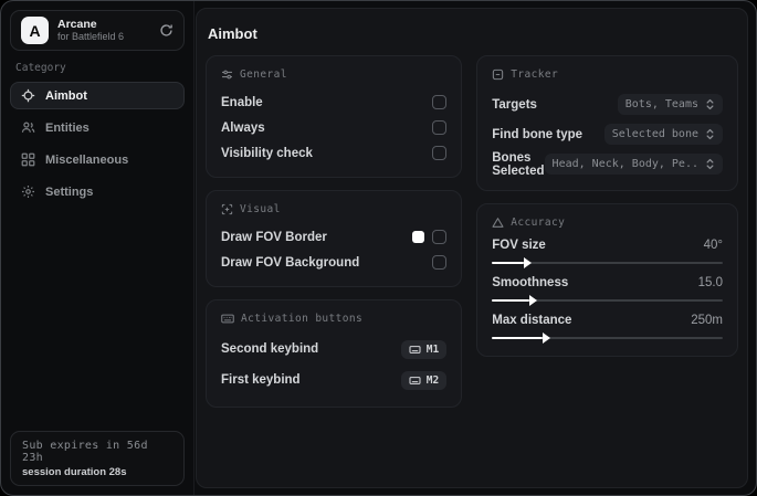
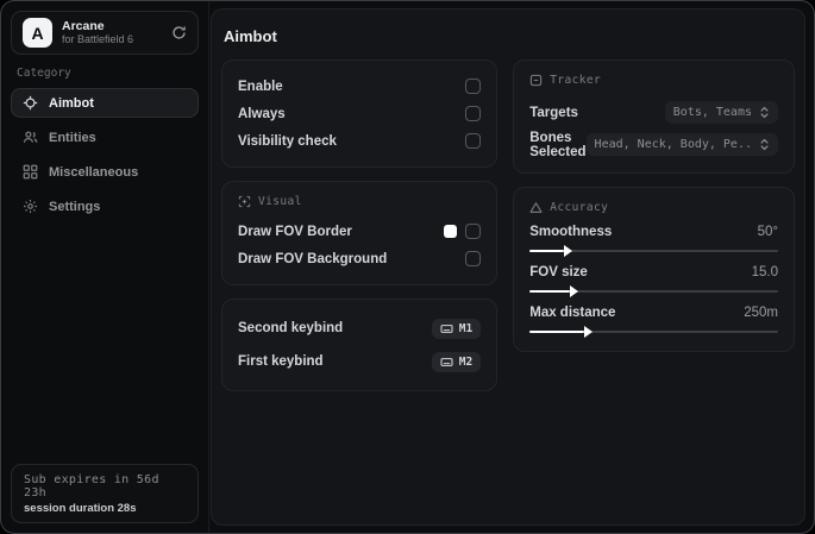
  A
  Arcane
  for Battlefield 6
  Category
  Aimbot
  Entities
  Miscellaneous
  Settings
  Sub expires in 56d 23h
  session duration 28s
  Aimbot
- General
  Enable
  Always
  Visibility check
  Visual
  Draw FOV Border
  Draw FOV Background
- Activation buttons
  Second keybind
  M1
  First keybind
  M2
  Tracker
  Targets
  Bots, Teams
- Find bone type
- Selected bone
  Bones Selected
  Head, Neck, Body, Pe..
  Accuracy
- FOV size
+ Smoothness
- 40°
+ 50°
- Smoothness
+ FOV size
  15.0
  Max distance
  250m
